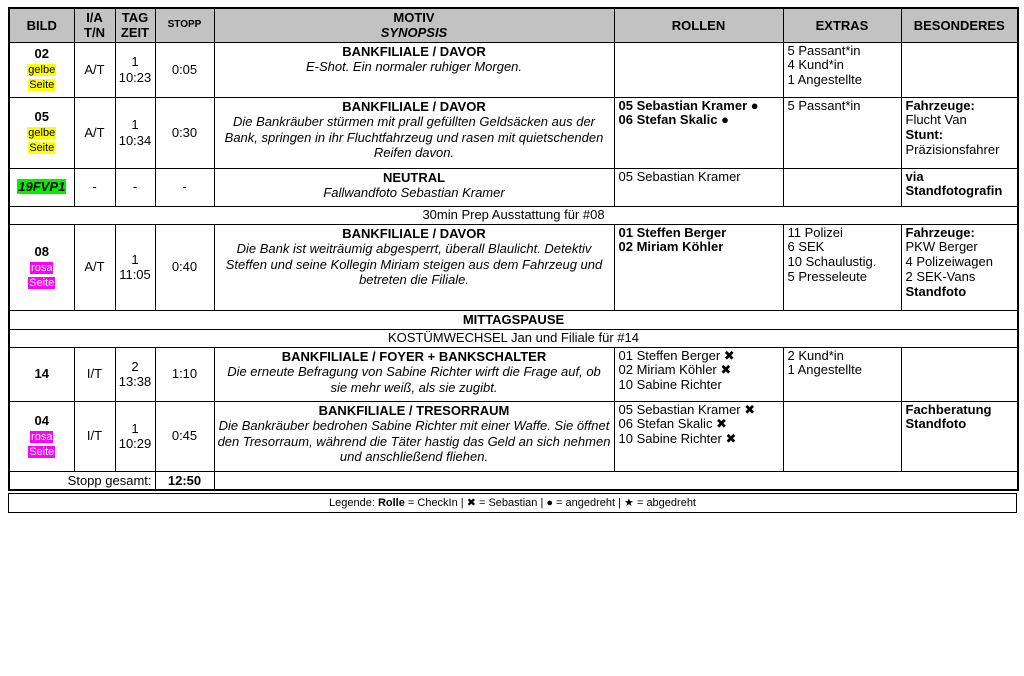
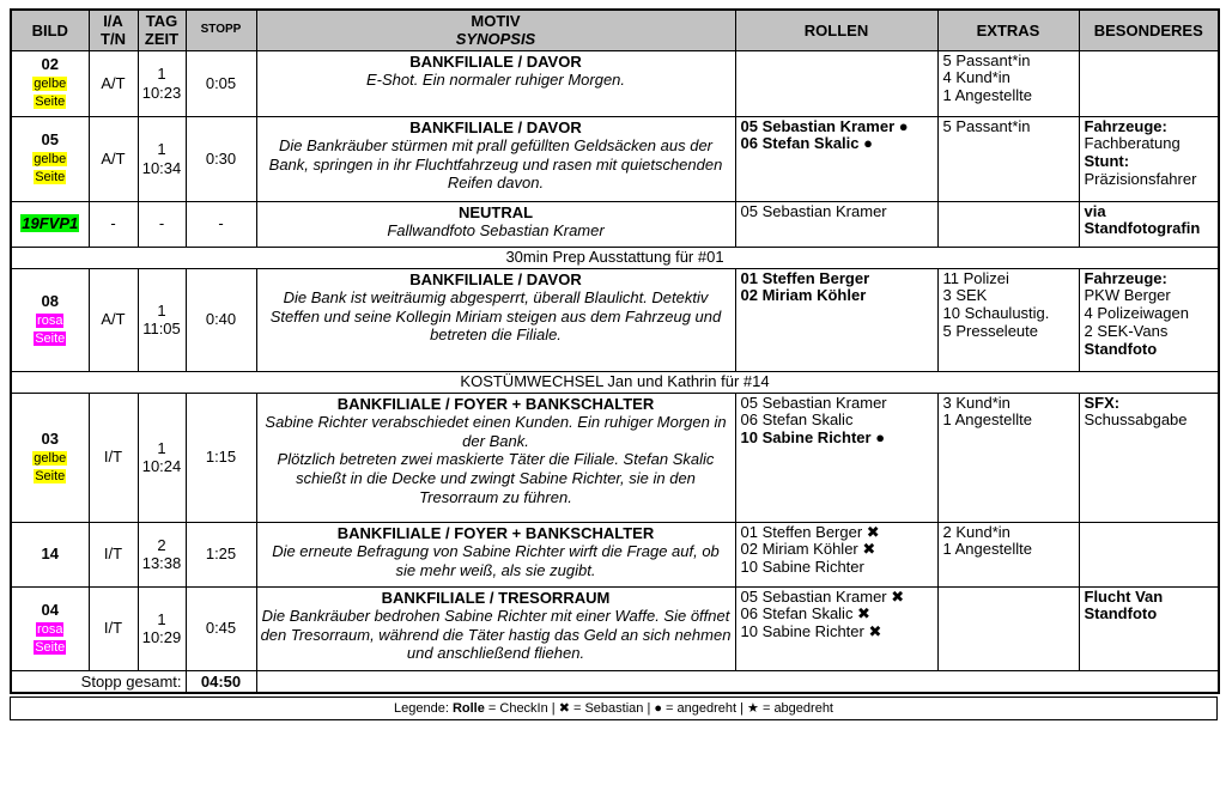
  BILD	I/A T/N	TAG ZEIT	STOPP	MOTIV SYNOPSIS	ROLLEN	EXTRAS	BESONDERES
  02gelbeSeite	A/T	1 10:23	0:05	BANKFILIALE / DAVOR E-Shot. Ein normaler ruhiger Morgen.		5 Passant*in4 Kund*in1 Angestellte
- 05gelbeSeite	A/T	1 10:34	0:30	BANKFILIALE / DAVOR Die Bankräuber stürmen mit prall gefüllten Geldsäcken aus der Bank, springen in ihr Fluchtfahrzeug und rasen mit quietschenden Reifen davon.	05 Sebastian Kramer ●06 Stefan Skalic ●	5 Passant*in	Fahrzeuge:Flucht VanStunt:Präzisionsfahrer
+ 05gelbeSeite	A/T	1 10:34	0:30	BANKFILIALE / DAVOR Die Bankräuber stürmen mit prall gefüllten Geldsäcken aus der Bank, springen in ihr Fluchtfahrzeug und rasen mit quietschenden Reifen davon.	05 Sebastian Kramer ●06 Stefan Skalic ●	5 Passant*in	Fahrzeuge:FachberatungStunt:Präzisionsfahrer
  19FVP1	-	-	-	NEUTRAL Fallwandfoto Sebastian Kramer	05 Sebastian Kramer		viaStandfotografin
- 30min Prep Ausstattung für #08
+ 30min Prep Ausstattung für #01
- 08rosaSeite	A/T	1 11:05	0:40	BANKFILIALE / DAVOR Die Bank ist weiträumig abgesperrt, überall Blaulicht. Detektiv Steffen und seine Kollegin Miriam steigen aus dem Fahrzeug und betreten die Filiale.	01 Steffen Berger02 Miriam Köhler	11 Polizei6 SEK10 Schaulustig.5 Presseleute	Fahrzeuge:PKW Berger4 Polizeiwagen2 SEK-VansStandfoto
+ 08rosaSeite	A/T	1 11:05	0:40	BANKFILIALE / DAVOR Die Bank ist weiträumig abgesperrt, überall Blaulicht. Detektiv Steffen und seine Kollegin Miriam steigen aus dem Fahrzeug und betreten die Filiale.	01 Steffen Berger02 Miriam Köhler	11 Polizei3 SEK10 Schaulustig.5 Presseleute	Fahrzeuge:PKW Berger4 Polizeiwagen2 SEK-VansStandfoto
- MITTAGSPAUSE
- KOSTÜMWECHSEL Jan und Filiale für #14
+ KOSTÜMWECHSEL Jan und Kathrin für #14
+ 03gelbeSeite	I/T	1 10:24	1:15	BANKFILIALE / FOYER + BANKSCHALTER Sabine Richter verabschiedet einen Kunden. Ein ruhiger Morgen in der Bank. Plötzlich betreten zwei maskierte Täter die Filiale. Stefan Skalic schießt in die Decke und zwingt Sabine Richter, sie in den Tresorraum zu führen.	05 Sebastian Kramer06 Stefan Skalic10 Sabine Richter ●	3 Kund*in1 Angestellte	SFX:Schussabgabe
- 14	I/T	2 13:38	1:10	BANKFILIALE / FOYER + BANKSCHALTER Die erneute Befragung von Sabine Richter wirft die Frage auf, ob sie mehr weiß, als sie zugibt.	01 Steffen Berger ✖02 Miriam Köhler ✖10 Sabine Richter	2 Kund*in1 Angestellte
+ 14	I/T	2 13:38	1:25	BANKFILIALE / FOYER + BANKSCHALTER Die erneute Befragung von Sabine Richter wirft die Frage auf, ob sie mehr weiß, als sie zugibt.	01 Steffen Berger ✖02 Miriam Köhler ✖10 Sabine Richter	2 Kund*in1 Angestellte
- 04rosaSeite	I/T	1 10:29	0:45	BANKFILIALE / TRESORRAUM Die Bankräuber bedrohen Sabine Richter mit einer Waffe. Sie öffnet den Tresorraum, während die Täter hastig das Geld an sich nehmen und anschließend fliehen.	05 Sebastian Kramer ✖06 Stefan Skalic ✖10 Sabine Richter ✖		FachberatungStandfoto
+ 04rosaSeite	I/T	1 10:29	0:45	BANKFILIALE / TRESORRAUM Die Bankräuber bedrohen Sabine Richter mit einer Waffe. Sie öffnet den Tresorraum, während die Täter hastig das Geld an sich nehmen und anschließend fliehen.	05 Sebastian Kramer ✖06 Stefan Skalic ✖10 Sabine Richter ✖		Flucht VanStandfoto
- Stopp gesamt:	12:50
+ Stopp gesamt:	04:50
  Legende: Rolle = CheckIn | ✖ = Sebastian | ● = angedreht | ★ = abgedreht
